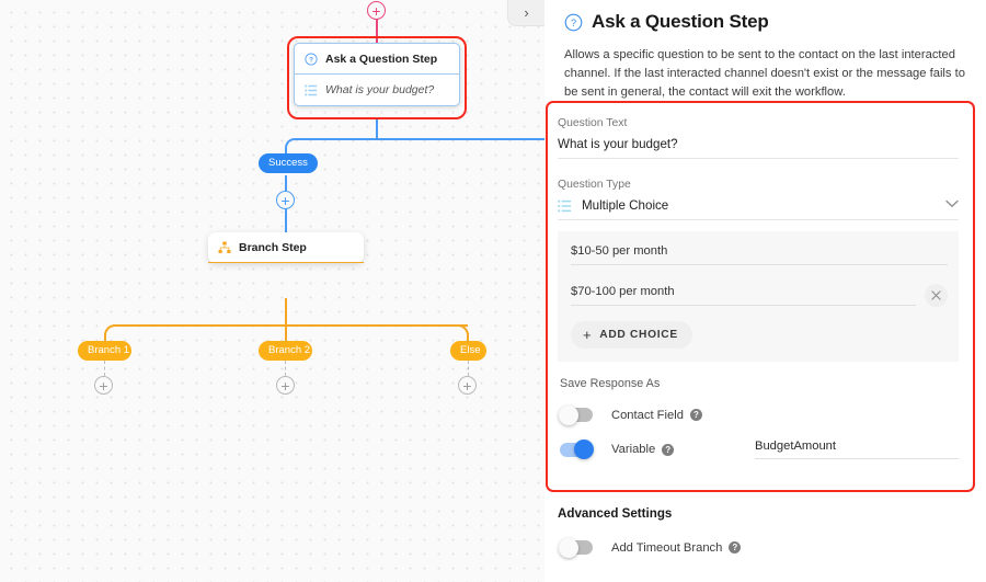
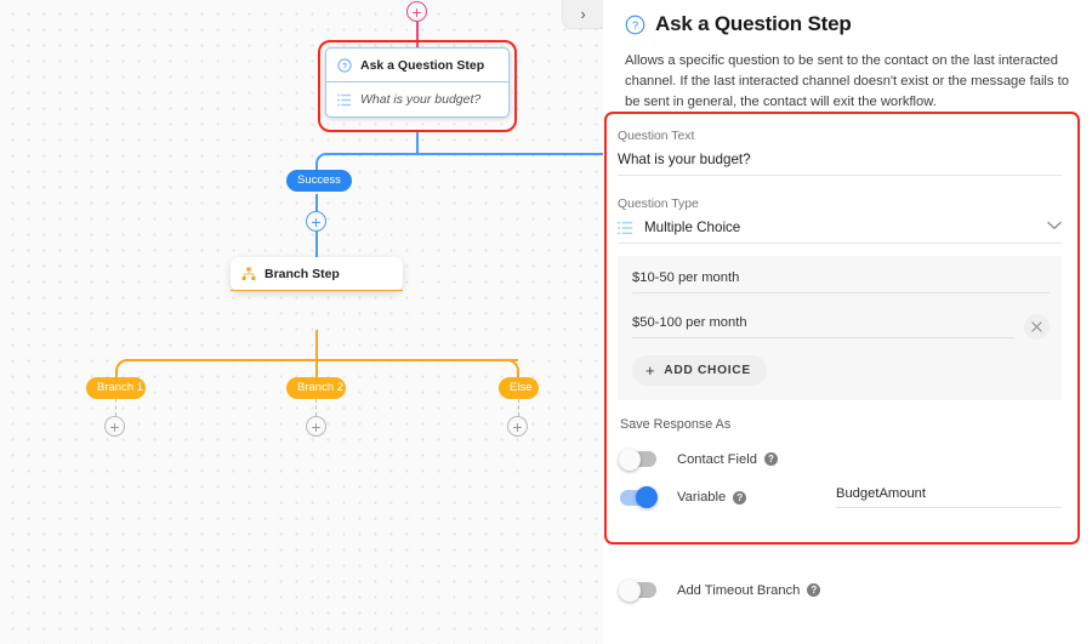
  ›
  +
  Ask a Question Step
  What is your budget?
  Success
  +
  Branch Step
  Branch 1
  Branch 2
  Else
  +
  +
  +
  ?
  Ask a Question Step
  Allows a specific question to be sent to the contact on the last interacted channel. If the last interacted channel doesn't exist or the message fails to be sent in general, the contact will exit the workflow.
  Question Text
  What is your budget?
  Question Type
  Multiple Choice
  $10-50 per month
- $70-100 per month
+ $50-100 per month
  +
  ADD CHOICE
  Save Response As
  Contact Field
  ?
  Variable
  ?
  BudgetAmount
- Advanced Settings
  Add Timeout Branch
  ?
